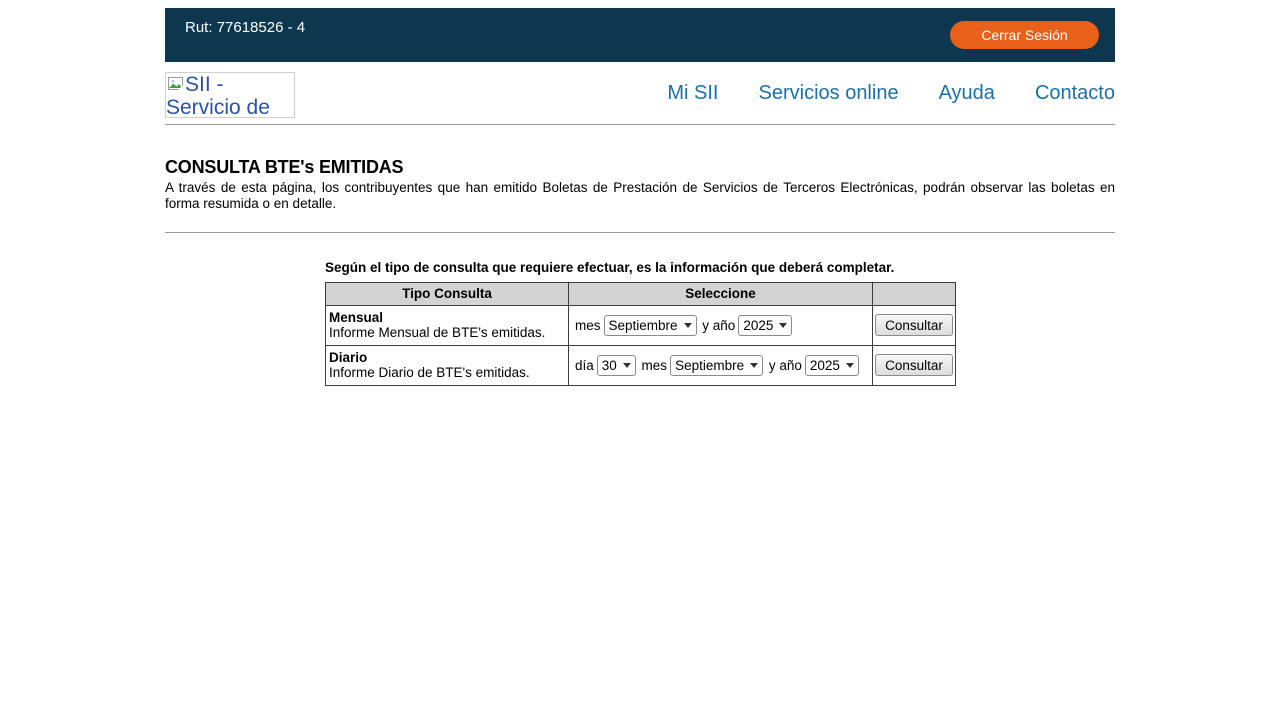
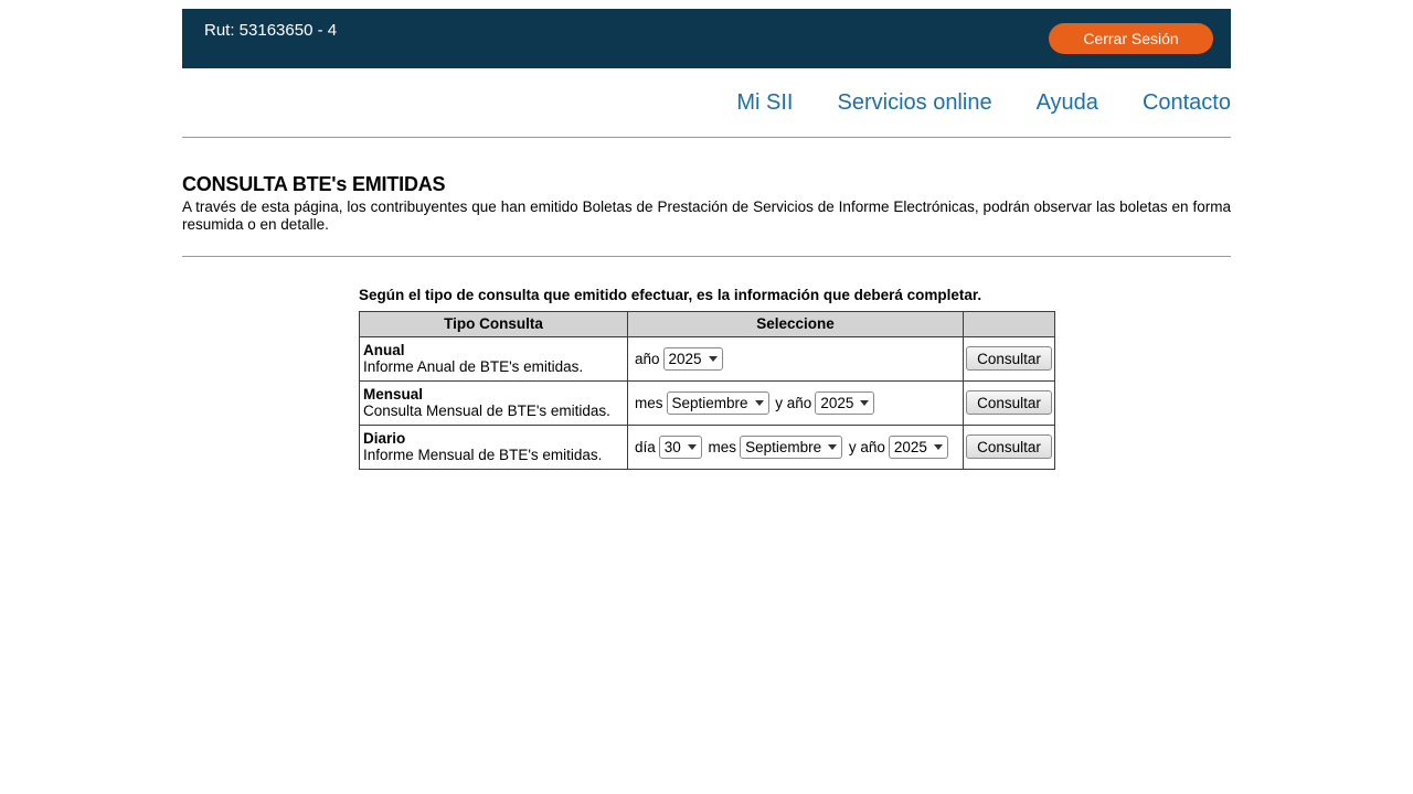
- Rut: 77618526 - 4
+ Rut: 53163650 - 4
  Cerrar Sesión
- SII - Servicio de
  Mi SII
  Servicios online
  Ayuda
  Contacto
  CONSULTA BTE's EMITIDAS
- A través de esta página, los contribuyentes que han emitido Boletas de Prestación de Servicios de Terceros Electrónicas, podrán observar las boletas en forma resumida o en detalle.
+ A través de esta página, los contribuyentes que han emitido Boletas de Prestación de Servicios de Informe Electrónicas, podrán observar las boletas en forma resumida o en detalle.
- Según el tipo de consulta que requiere efectuar, es la información que deberá completar.
+ Según el tipo de consulta que emitido efectuar, es la información que deberá completar.
  Tipo Consulta	Seleccione
+ Anual Informe Anual de BTE's emitidas.	año 2025	Consultar
- Mensual Informe Mensual de BTE's emitidas.	mes Septiembre y año 2025	Consultar
+ Mensual Consulta Mensual de BTE's emitidas.	mes Septiembre y año 2025	Consultar
- Diario Informe Diario de BTE's emitidas.	día 30 mes Septiembre y año 2025	Consultar
+ Diario Informe Mensual de BTE's emitidas.	día 30 mes Septiembre y año 2025	Consultar
